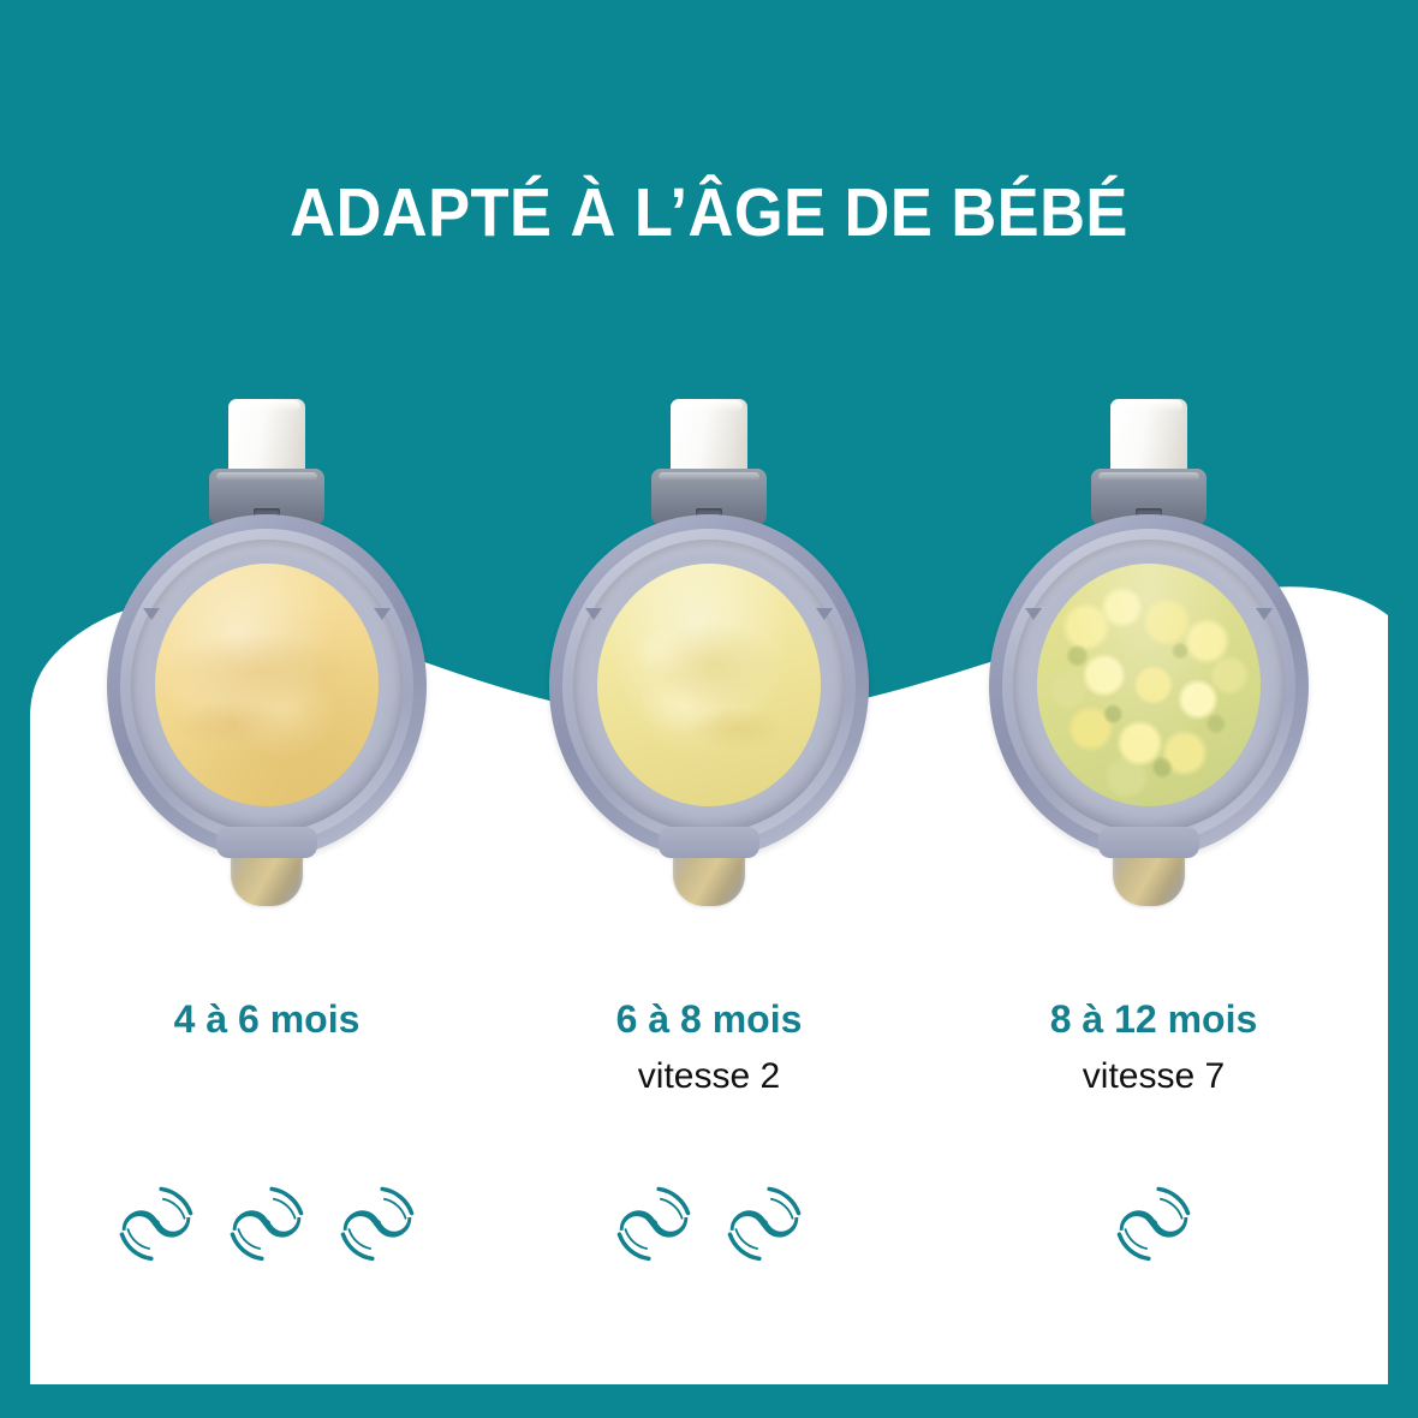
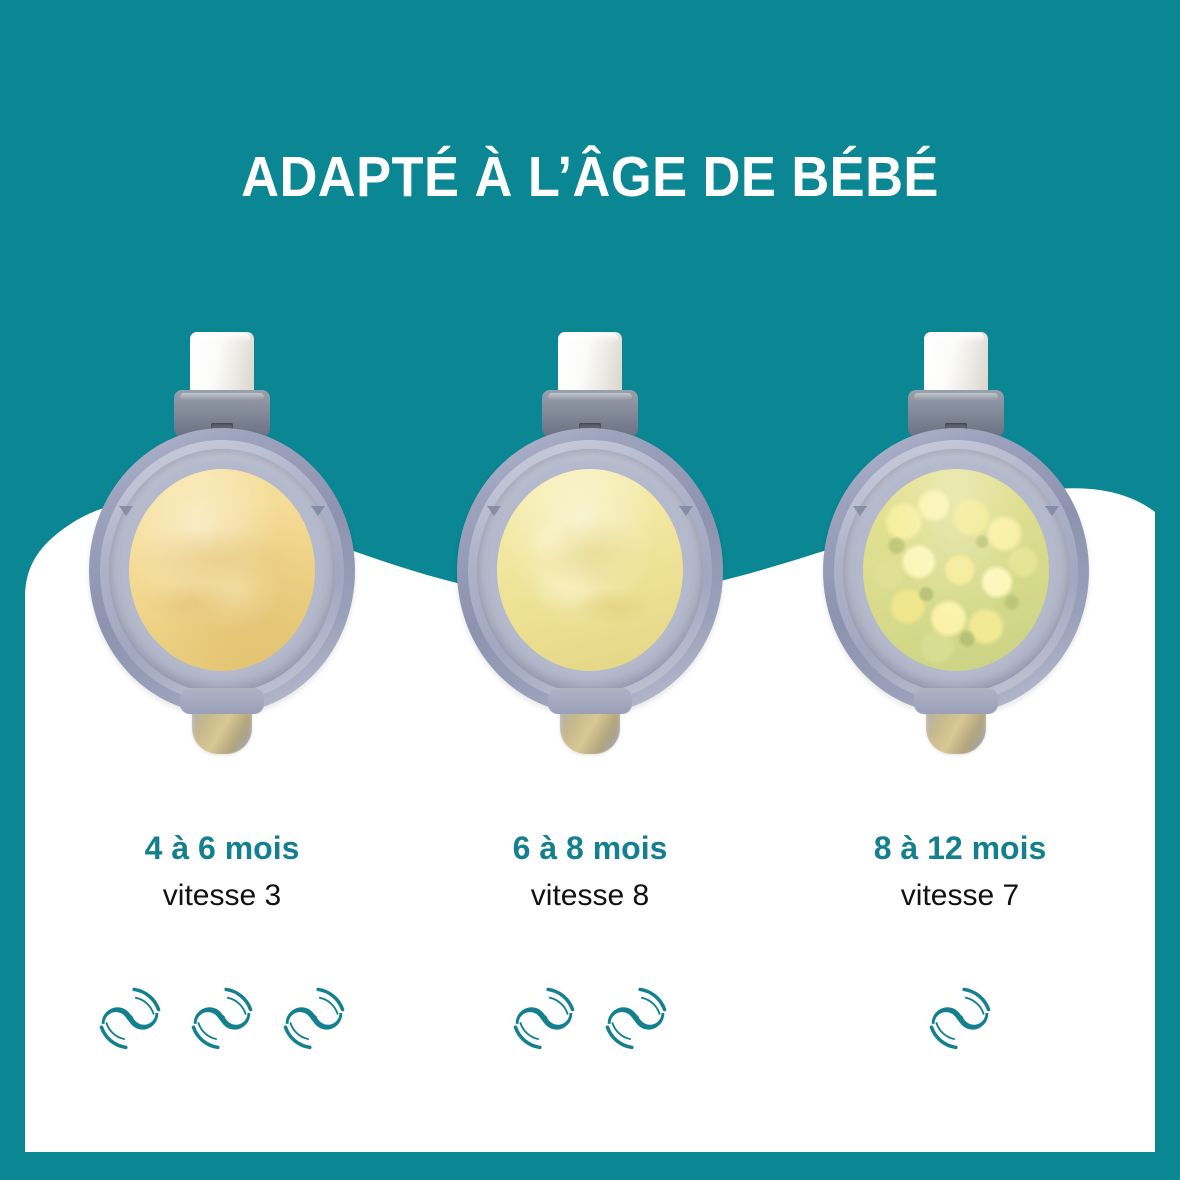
  ADAPTÉ À L’ÂGE DE BÉBÉ
  4 à 6 mois
+ vitesse 3
  6 à 8 mois
- vitesse 2
+ vitesse 8
  8 à 12 mois
  vitesse 7
